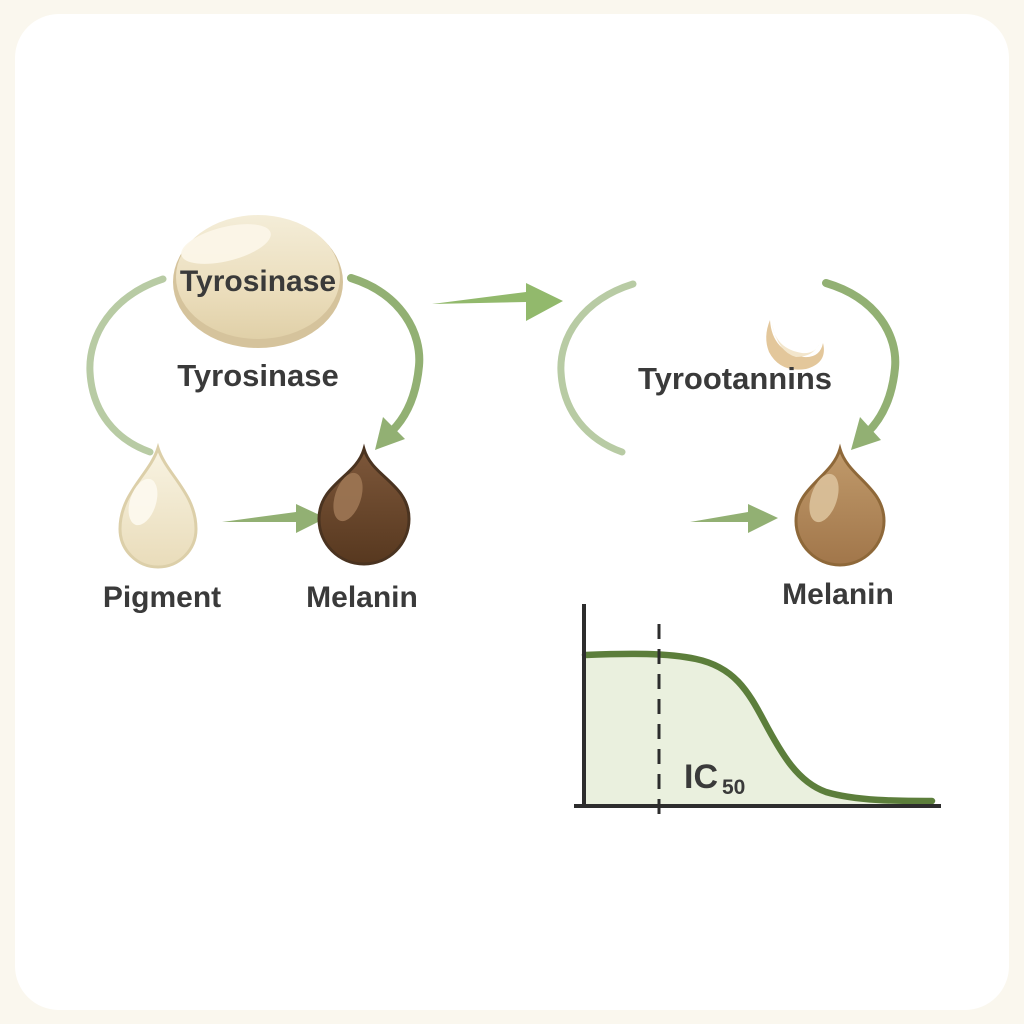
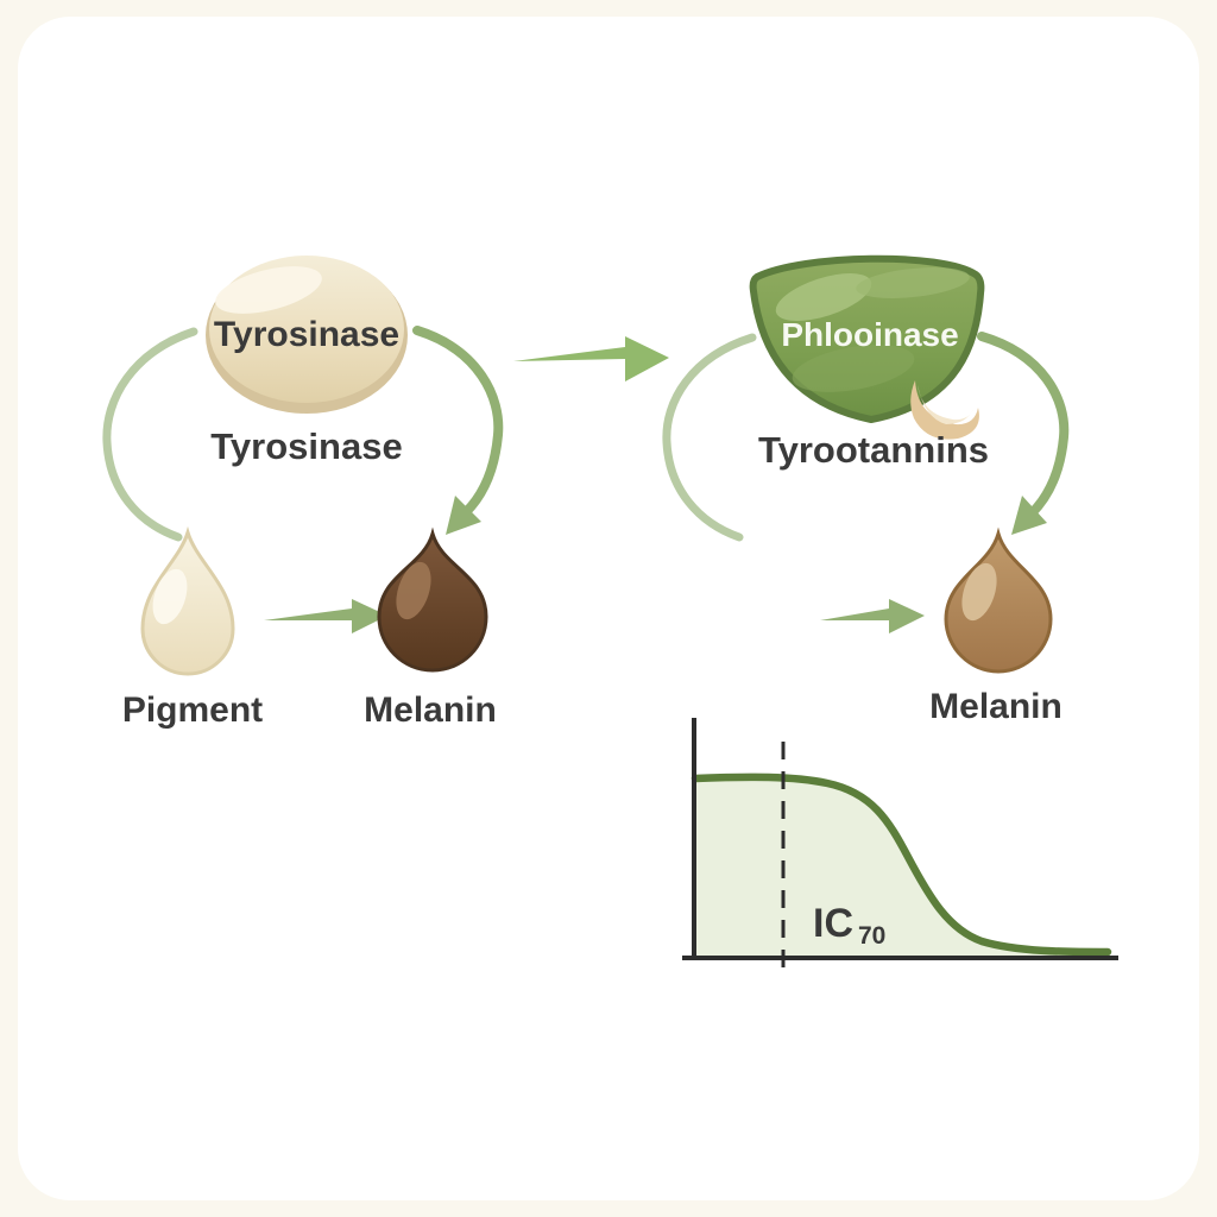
  Tyrosinase
  Tyrosinase
  Pigment
  Melanin
+ Phlooinase
  Tyrootannins
  Melanin
  IC
- 50
+ 70
